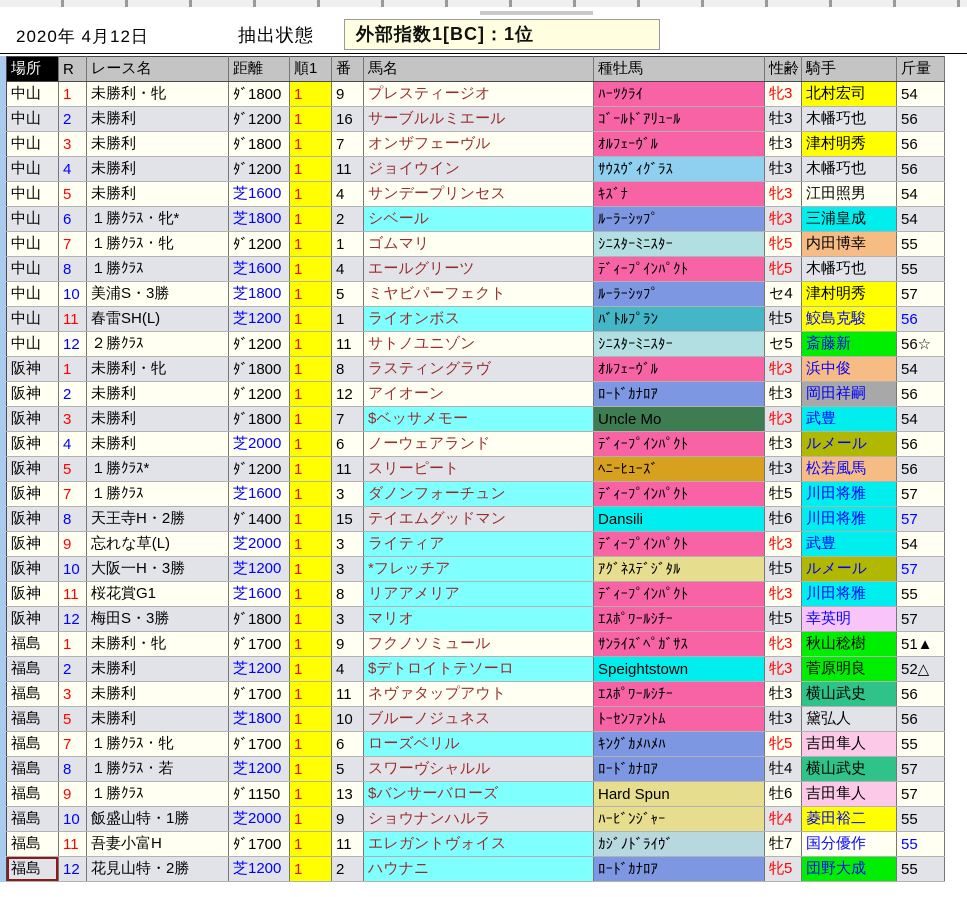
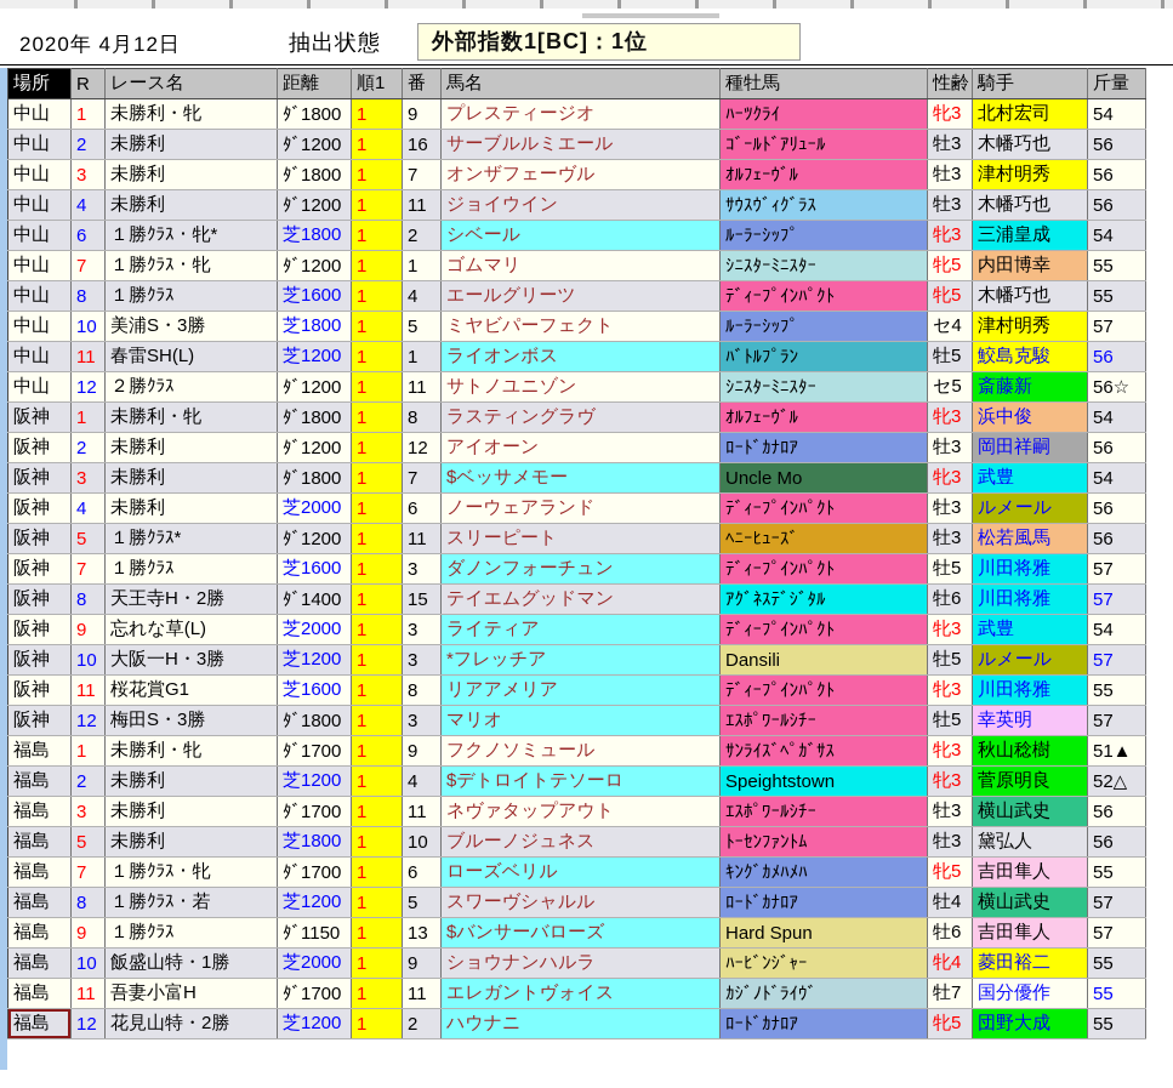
  2020年 4月12日
  抽出状態
  外部指数1[BC]：1位
  場所	R	レース名	距離	順1	番	馬名	種牡馬	性齢	騎手	斤量
  中山	1	未勝利・牝	ﾀﾞ1800	1	9	プレスティージオ	ﾊｰﾂｸﾗｲ	牝3	北村宏司	54
  中山	2	未勝利	ﾀﾞ1200	1	16	サーブルルミエール	ｺﾞｰﾙﾄﾞｱﾘｭｰﾙ	牡3	木幡巧也	56
  中山	3	未勝利	ﾀﾞ1800	1	7	オンザフェーヴル	ｵﾙﾌｪｰｳﾞﾙ	牡3	津村明秀	56
  中山	4	未勝利	ﾀﾞ1200	1	11	ジョイウイン	ｻｳｽｳﾞｨｸﾞﾗｽ	牡3	木幡巧也	56
- 中山	5	未勝利	芝1600	1	4	サンデープリンセス	ｷｽﾞﾅ	牝3	江田照男	54
  中山	6	１勝ｸﾗｽ・牝*	芝1800	1	2	シベール	ﾙｰﾗｰｼｯﾌﾟ	牝3	三浦皇成	54
  中山	7	１勝ｸﾗｽ・牝	ﾀﾞ1200	1	1	ゴムマリ	ｼﾆｽﾀｰﾐﾆｽﾀｰ	牝5	内田博幸	55
  中山	8	１勝ｸﾗｽ	芝1600	1	4	エールグリーツ	ﾃﾞｨｰﾌﾟｲﾝﾊﾟｸﾄ	牝5	木幡巧也	55
  中山	10	美浦S・3勝	芝1800	1	5	ミヤビパーフェクト	ﾙｰﾗｰｼｯﾌﾟ	セ4	津村明秀	57
  中山	11	春雷SH(L)	芝1200	1	1	ライオンボス	ﾊﾞﾄﾙﾌﾟﾗﾝ	牡5	鮫島克駿	56
  中山	12	２勝ｸﾗｽ	ﾀﾞ1200	1	11	サトノユニゾン	ｼﾆｽﾀｰﾐﾆｽﾀｰ	セ5	斎藤新	56☆
  阪神	1	未勝利・牝	ﾀﾞ1800	1	8	ラスティングラヴ	ｵﾙﾌｪｰｳﾞﾙ	牝3	浜中俊	54
  阪神	2	未勝利	ﾀﾞ1200	1	12	アイオーン	ﾛｰﾄﾞｶﾅﾛｱ	牡3	岡田祥嗣	56
  阪神	3	未勝利	ﾀﾞ1800	1	7	$ベッサメモー	Uncle Mo	牝3	武豊	54
  阪神	4	未勝利	芝2000	1	6	ノーウェアランド	ﾃﾞｨｰﾌﾟｲﾝﾊﾟｸﾄ	牡3	ルメール	56
  阪神	5	１勝ｸﾗｽ*	ﾀﾞ1200	1	11	スリーピート	ﾍﾆｰﾋｭｰｽﾞ	牡3	松若風馬	56
  阪神	7	１勝ｸﾗｽ	芝1600	1	3	ダノンフォーチュン	ﾃﾞｨｰﾌﾟｲﾝﾊﾟｸﾄ	牡5	川田将雅	57
- 阪神	8	天王寺H・2勝	ﾀﾞ1400	1	15	テイエムグッドマン	Dansili	牡6	川田将雅	57
+ 阪神	8	天王寺H・2勝	ﾀﾞ1400	1	15	テイエムグッドマン	ｱｸﾞﾈｽﾃﾞｼﾞﾀﾙ	牡6	川田将雅	57
  阪神	9	忘れな草(L)	芝2000	1	3	ライティア	ﾃﾞｨｰﾌﾟｲﾝﾊﾟｸﾄ	牝3	武豊	54
- 阪神	10	大阪一H・3勝	芝1200	1	3	*フレッチア	ｱｸﾞﾈｽﾃﾞｼﾞﾀﾙ	牡5	ルメール	57
+ 阪神	10	大阪一H・3勝	芝1200	1	3	*フレッチア	Dansili	牡5	ルメール	57
  阪神	11	桜花賞G1	芝1600	1	8	リアアメリア	ﾃﾞｨｰﾌﾟｲﾝﾊﾟｸﾄ	牝3	川田将雅	55
  阪神	12	梅田S・3勝	ﾀﾞ1800	1	3	マリオ	ｴｽﾎﾟﾜｰﾙｼﾁｰ	牡5	幸英明	57
  福島	1	未勝利・牝	ﾀﾞ1700	1	9	フクノソミュール	ｻﾝﾗｲｽﾞﾍﾟｶﾞｻｽ	牝3	秋山稔樹	51▲
  福島	2	未勝利	芝1200	1	4	$デトロイトテソーロ	Speightstown	牝3	菅原明良	52△
  福島	3	未勝利	ﾀﾞ1700	1	11	ネヴァタップアウト	ｴｽﾎﾟﾜｰﾙｼﾁｰ	牡3	横山武史	56
  福島	5	未勝利	芝1800	1	10	ブルーノジュネス	ﾄｰｾﾝﾌｧﾝﾄﾑ	牡3	黛弘人	56
  福島	7	１勝ｸﾗｽ・牝	ﾀﾞ1700	1	6	ローズベリル	ｷﾝｸﾞｶﾒﾊﾒﾊ	牝5	吉田隼人	55
  福島	8	１勝ｸﾗｽ・若	芝1200	1	5	スワーヴシャルル	ﾛｰﾄﾞｶﾅﾛｱ	牡4	横山武史	57
  福島	9	１勝ｸﾗｽ	ﾀﾞ1150	1	13	$バンサーバローズ	Hard Spun	牡6	吉田隼人	57
  福島	10	飯盛山特・1勝	芝2000	1	9	ショウナンハルラ	ﾊｰﾋﾞﾝｼﾞｬｰ	牝4	菱田裕二	55
  福島	11	吾妻小富H	ﾀﾞ1700	1	11	エレガントヴォイス	ｶｼﾞﾉﾄﾞﾗｲｳﾞ	牡7	国分優作	55
  福島	12	花見山特・2勝	芝1200	1	2	ハウナニ	ﾛｰﾄﾞｶﾅﾛｱ	牝5	団野大成	55
